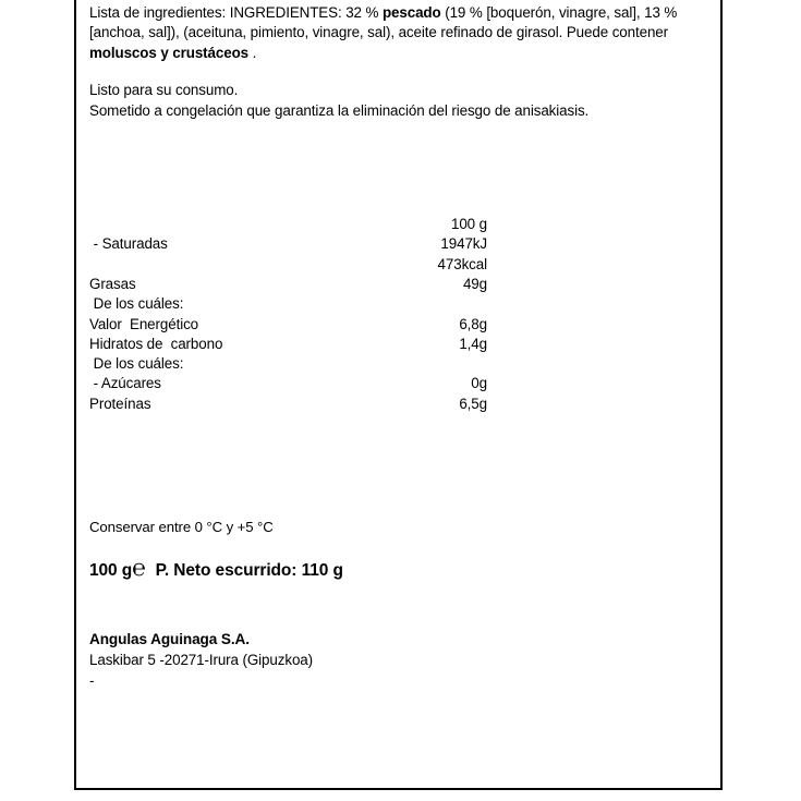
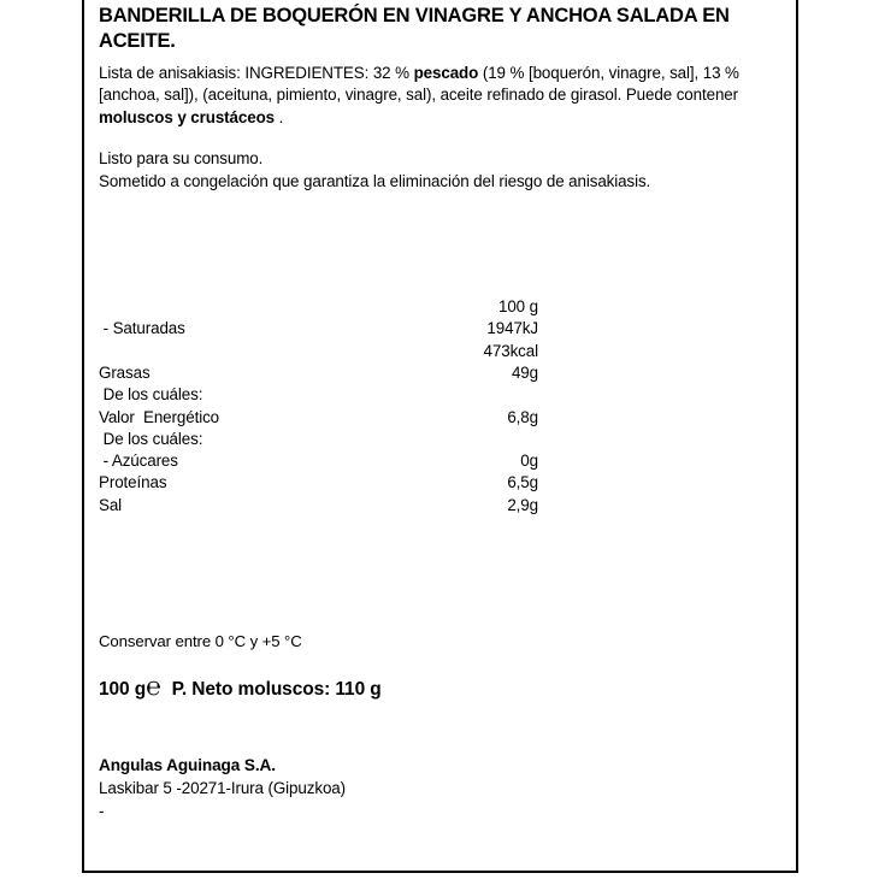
+ BANDERILLA DE BOQUERÓN EN VINAGRE Y ANCHOA SALADA EN ACEITE.
- Lista de ingredientes: INGREDIENTES: 32 % pescado (19 % [boquerón, vinagre, sal], 13 % [anchoa, sal]), (aceituna, pimiento, vinagre, sal), aceite refinado de girasol. Puede contener moluscos y crustáceos .
+ Lista de anisakiasis: INGREDIENTES: 32 % pescado (19 % [boquerón, vinagre, sal], 13 % [anchoa, sal]), (aceituna, pimiento, vinagre, sal), aceite refinado de girasol. Puede contener moluscos y crustáceos .
  Listo para su consumo.
  Sometido a congelación que garantiza la eliminación del riesgo de anisakiasis.
  	100 g
  - Saturadas	1947kJ
  	473kcal
  Grasas	49g
  De los cuáles:
  Valor Energético	6,8g
- Hidratos de carbono	1,4g
  De los cuáles:
  - Azúcares	0g
  Proteínas	6,5g
+ Sal	2,9g
  Conservar entre 0 °C y +5 °C
  100 g
  ℮
- P. Neto escurrido: 110 g
+ P. Neto moluscos: 110 g
  Angulas Aguinaga S.A.
  Laskibar 5 -20271-Irura (Gipuzkoa)
  -
